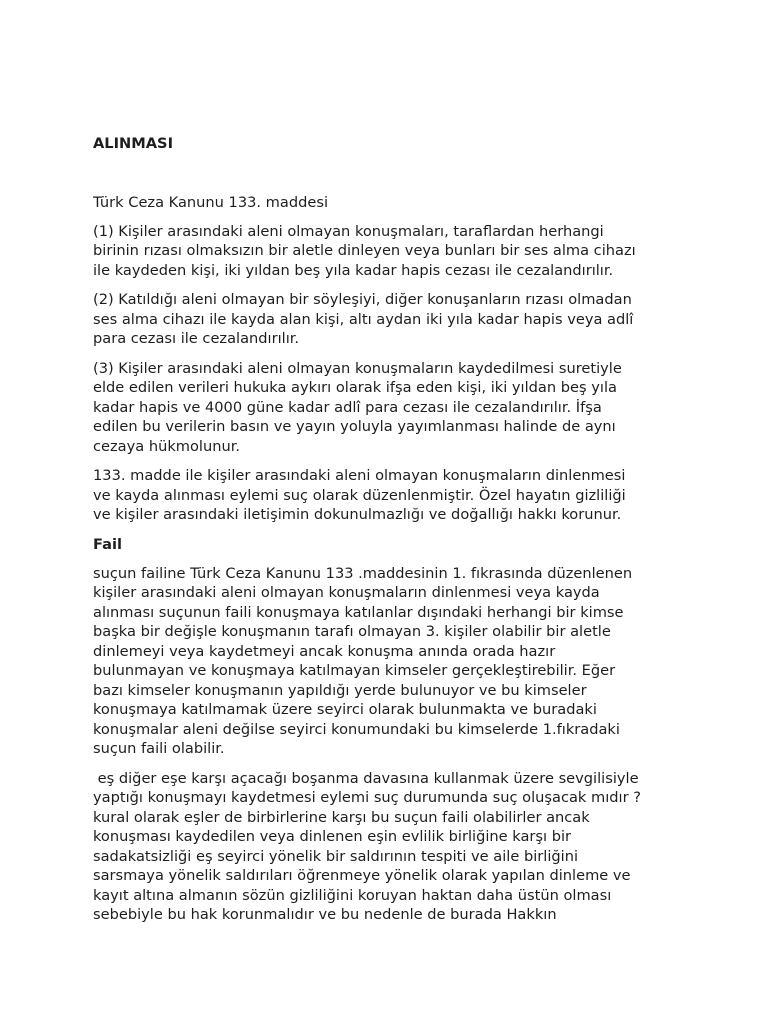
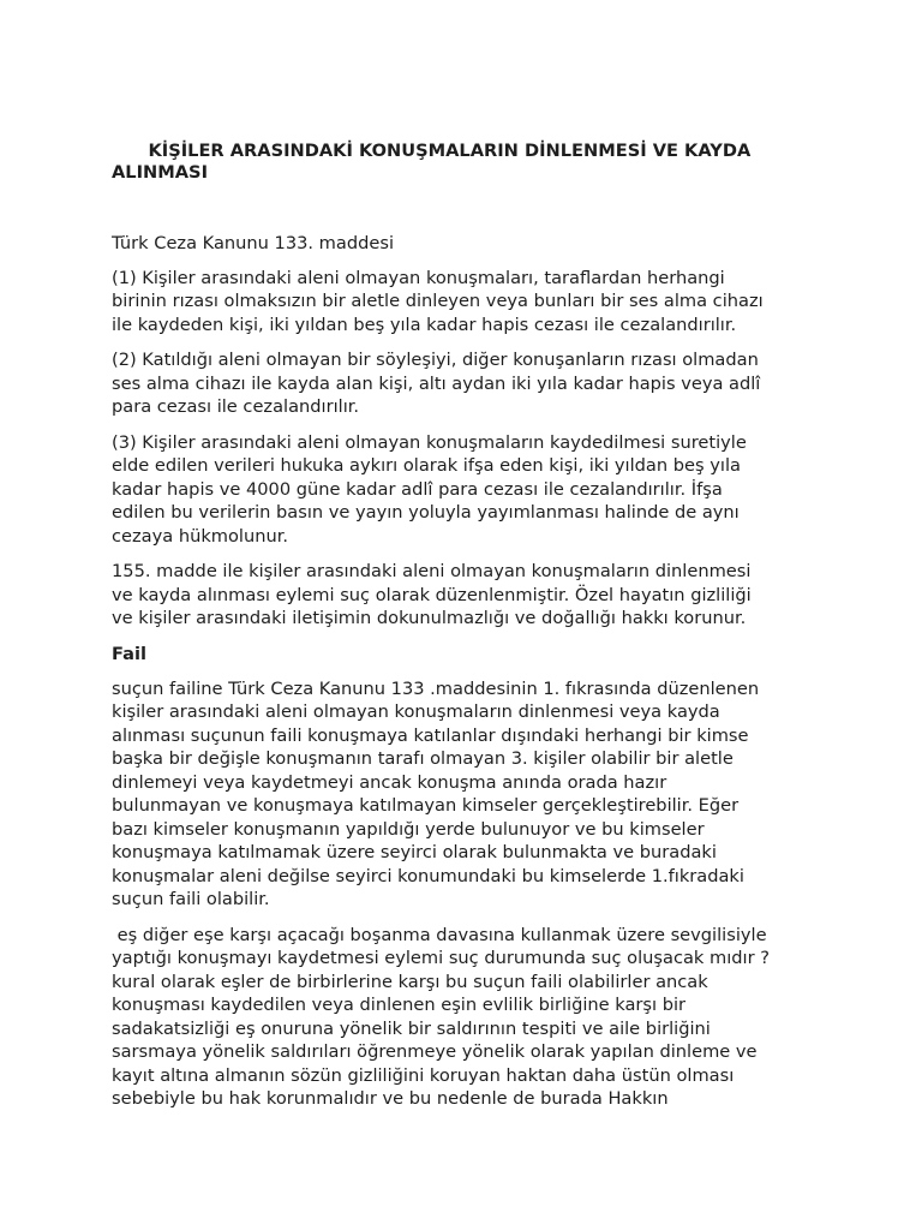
+ KİŞİLER ARASINDAKİ KONUŞMALARIN DİNLENMESİ VE KAYDA
  ALINMASI
  Türk Ceza Kanunu 133. maddesi
  (1) Kişiler arasındaki aleni olmayan konuşmaları, taraflardan herhangi
  birinin rızası olmaksızın bir aletle dinleyen veya bunları bir ses alma cihazı
  ile kaydeden kişi, iki yıldan beş yıla kadar hapis cezası ile cezalandırılır.
  (2) Katıldığı aleni olmayan bir söyleşiyi, diğer konuşanların rızası olmadan
  ses alma cihazı ile kayda alan kişi, altı aydan iki yıla kadar hapis veya adlî
  para cezası ile cezalandırılır.
  (3) Kişiler arasındaki aleni olmayan konuşmaların kaydedilmesi suretiyle
  elde edilen verileri hukuka aykırı olarak ifşa eden kişi, iki yıldan beş yıla
  kadar hapis ve 4000 güne kadar adlî para cezası ile cezalandırılır. İfşa
  edilen bu verilerin basın ve yayın yoluyla yayımlanması halinde de aynı
  cezaya hükmolunur.
- 133. madde ile kişiler arasındaki aleni olmayan konuşmaların dinlenmesi
+ 155. madde ile kişiler arasındaki aleni olmayan konuşmaların dinlenmesi
  ve kayda alınması eylemi suç olarak düzenlenmiştir. Özel hayatın gizliliği
  ve kişiler arasındaki iletişimin dokunulmazlığı ve doğallığı hakkı korunur.
  Fail
  suçun failine Türk Ceza Kanunu 133 .maddesinin 1. fıkrasında düzenlenen
  kişiler arasındaki aleni olmayan konuşmaların dinlenmesi veya kayda
  alınması suçunun faili konuşmaya katılanlar dışındaki herhangi bir kimse
  başka bir değişle konuşmanın tarafı olmayan 3. kişiler olabilir bir aletle
  dinlemeyi veya kaydetmeyi ancak konuşma anında orada hazır
  bulunmayan ve konuşmaya katılmayan kimseler gerçekleştirebilir. Eğer
  bazı kimseler konuşmanın yapıldığı yerde bulunuyor ve bu kimseler
  konuşmaya katılmamak üzere seyirci olarak bulunmakta ve buradaki
  konuşmalar aleni değilse seyirci konumundaki bu kimselerde 1.fıkradaki
  suçun faili olabilir.
  eş diğer eşe karşı açacağı boşanma davasına kullanmak üzere sevgilisiyle
  yaptığı konuşmayı kaydetmesi eylemi suç durumunda suç oluşacak mıdır ?
  kural olarak eşler de birbirlerine karşı bu suçun faili olabilirler ancak
  konuşması kaydedilen veya dinlenen eşin evlilik birliğine karşı bir
- sadakatsizliği eş seyirci yönelik bir saldırının tespiti ve aile birliğini
+ sadakatsizliği eş onuruna yönelik bir saldırının tespiti ve aile birliğini
  sarsmaya yönelik saldırıları öğrenmeye yönelik olarak yapılan dinleme ve
  kayıt altına almanın sözün gizliliğini koruyan haktan daha üstün olması
  sebebiyle bu hak korunmalıdır ve bu nedenle de burada Hakkın
